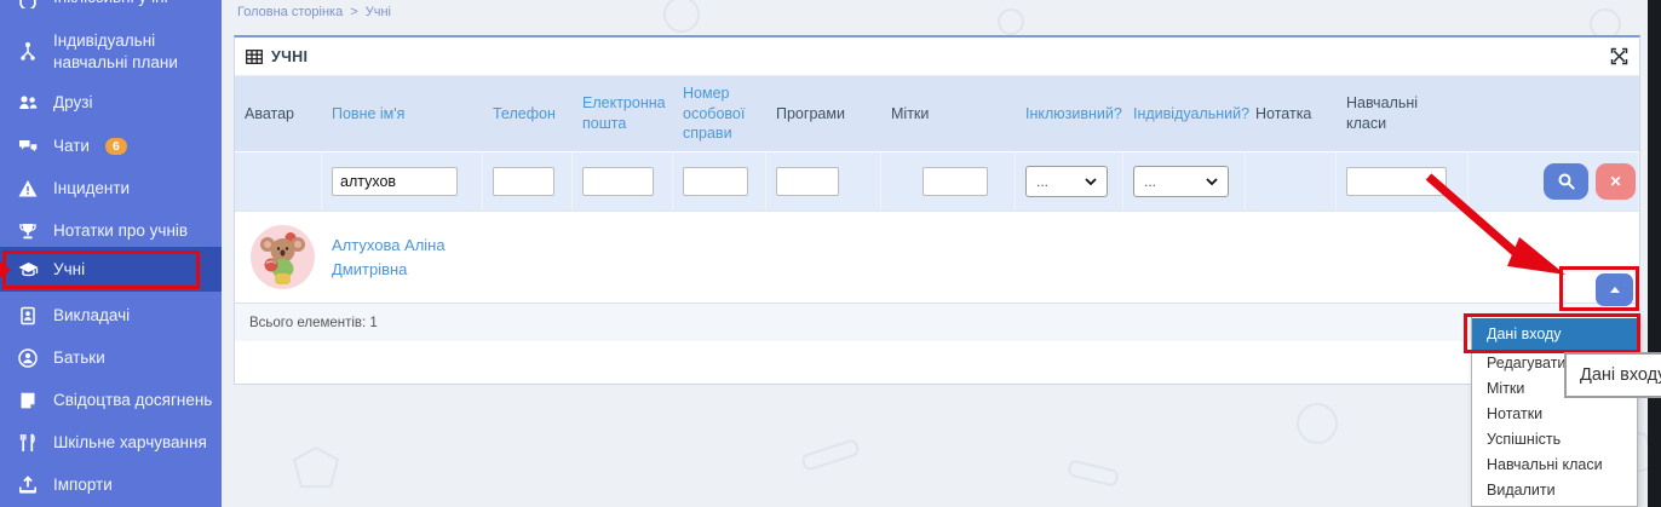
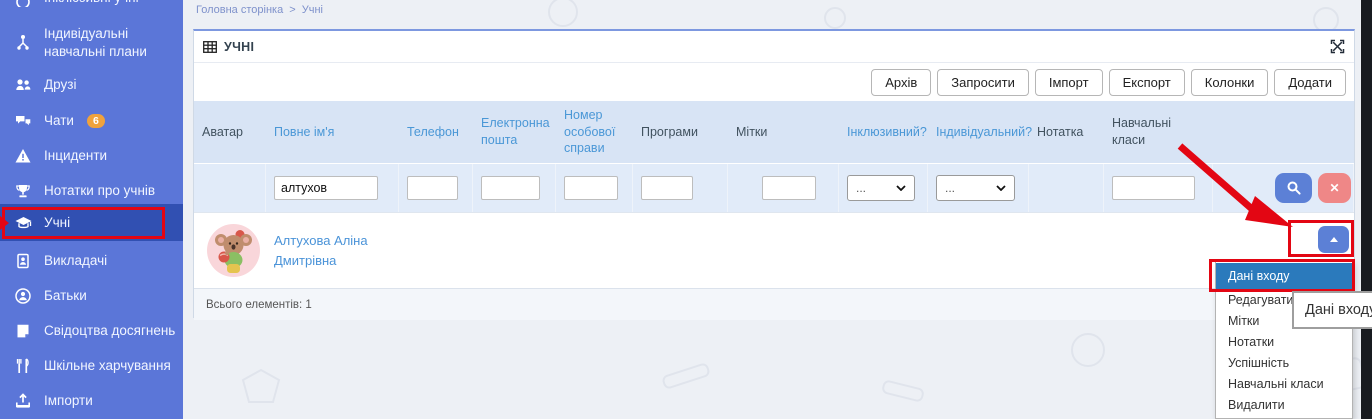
  Індивідуальні навчальні плани
  Друзі
  Чати
  6
  Інциденти
  Нотатки про учнів
  Учні
  Викладачі
  Батьки
  Свідоцтва досягнень
  Шкільне харчування
  Імпорти
  Головна сторінка > Учні
  УЧНІ
+ Архів
+ Запросити
+ Імпорт
+ Експорт
+ Колонки
+ Додати
  Аватар
  Повне ім'я
  Телефон
  Електронна пошта
  Номер особової справи
  Програми
  Мітки
  Інклюзивний?
  Індивідуальний?
  Нотатка
  Навчальні класи
  алтухов
  ...
  ...
  ✕
  Алтухова Аліна Дмитрівна
  Всього елементів: 1
  Дані входу
  Редагувати
  Мітки
  Нотатки
  Успішність
  Навчальні класи
  Видалити
  Дані вход
